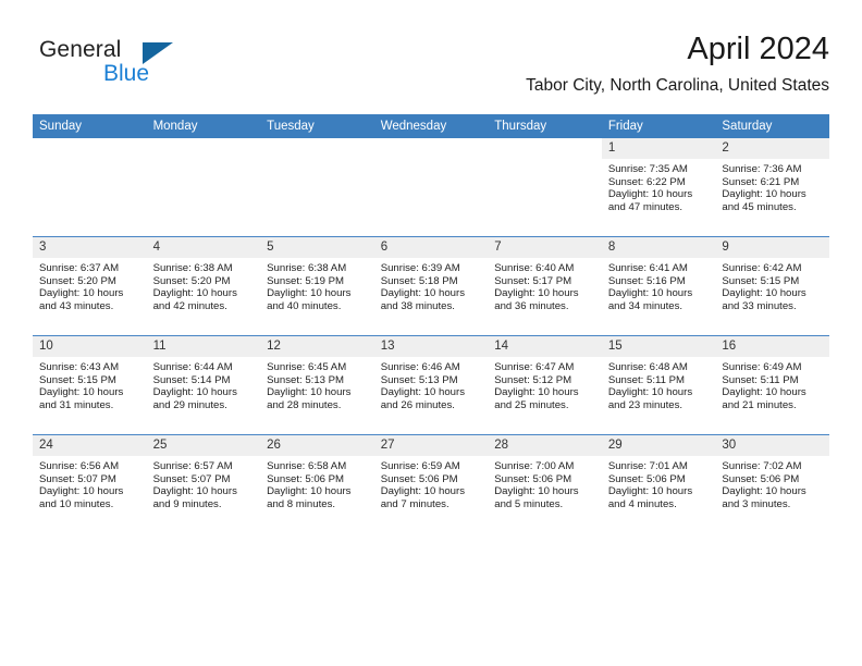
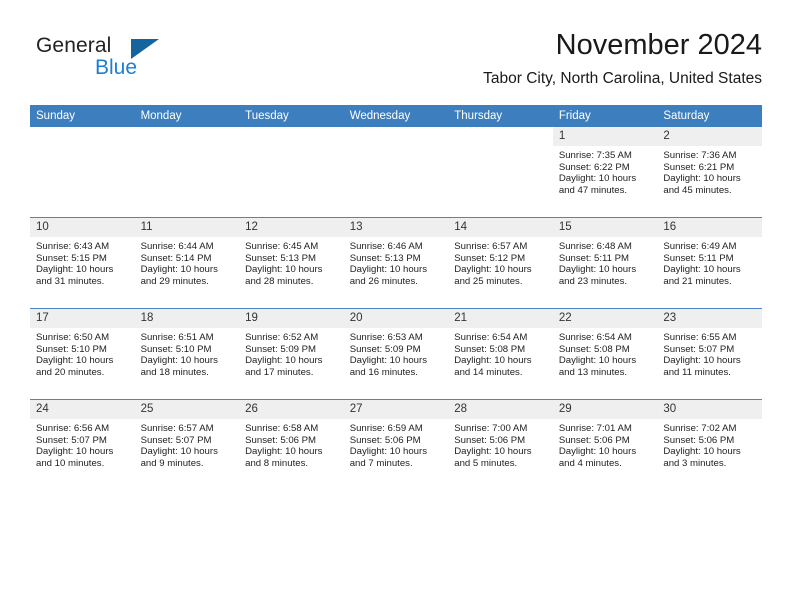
  General
  Blue
- April 2024
+ November 2024
  Tabor City, North Carolina, United States
  Sunday	Monday	Tuesday	Wednesday	Thursday	Friday	Saturday
  					1Sunrise: 7:35 AMSunset: 6:22 PMDaylight: 10 hours and 47 minutes.	2Sunrise: 7:36 AMSunset: 6:21 PMDaylight: 10 hours and 45 minutes.
- 3Sunrise: 6:37 AMSunset: 5:20 PMDaylight: 10 hours and 43 minutes.	4Sunrise: 6:38 AMSunset: 5:20 PMDaylight: 10 hours and 42 minutes.	5Sunrise: 6:38 AMSunset: 5:19 PMDaylight: 10 hours and 40 minutes.	6Sunrise: 6:39 AMSunset: 5:18 PMDaylight: 10 hours and 38 minutes.	7Sunrise: 6:40 AMSunset: 5:17 PMDaylight: 10 hours and 36 minutes.	8Sunrise: 6:41 AMSunset: 5:16 PMDaylight: 10 hours and 34 minutes.	9Sunrise: 6:42 AMSunset: 5:15 PMDaylight: 10 hours and 33 minutes.
- 10Sunrise: 6:43 AMSunset: 5:15 PMDaylight: 10 hours and 31 minutes.	11Sunrise: 6:44 AMSunset: 5:14 PMDaylight: 10 hours and 29 minutes.	12Sunrise: 6:45 AMSunset: 5:13 PMDaylight: 10 hours and 28 minutes.	13Sunrise: 6:46 AMSunset: 5:13 PMDaylight: 10 hours and 26 minutes.	14Sunrise: 6:47 AMSunset: 5:12 PMDaylight: 10 hours and 25 minutes.	15Sunrise: 6:48 AMSunset: 5:11 PMDaylight: 10 hours and 23 minutes.	16Sunrise: 6:49 AMSunset: 5:11 PMDaylight: 10 hours and 21 minutes.
+ 10Sunrise: 6:43 AMSunset: 5:15 PMDaylight: 10 hours and 31 minutes.	11Sunrise: 6:44 AMSunset: 5:14 PMDaylight: 10 hours and 29 minutes.	12Sunrise: 6:45 AMSunset: 5:13 PMDaylight: 10 hours and 28 minutes.	13Sunrise: 6:46 AMSunset: 5:13 PMDaylight: 10 hours and 26 minutes.	14Sunrise: 6:57 AMSunset: 5:12 PMDaylight: 10 hours and 25 minutes.	15Sunrise: 6:48 AMSunset: 5:11 PMDaylight: 10 hours and 23 minutes.	16Sunrise: 6:49 AMSunset: 5:11 PMDaylight: 10 hours and 21 minutes.
+ 17Sunrise: 6:50 AMSunset: 5:10 PMDaylight: 10 hours and 20 minutes.	18Sunrise: 6:51 AMSunset: 5:10 PMDaylight: 10 hours and 18 minutes.	19Sunrise: 6:52 AMSunset: 5:09 PMDaylight: 10 hours and 17 minutes.	20Sunrise: 6:53 AMSunset: 5:09 PMDaylight: 10 hours and 16 minutes.	21Sunrise: 6:54 AMSunset: 5:08 PMDaylight: 10 hours and 14 minutes.	22Sunrise: 6:54 AMSunset: 5:08 PMDaylight: 10 hours and 13 minutes.	23Sunrise: 6:55 AMSunset: 5:07 PMDaylight: 10 hours and 11 minutes.
  24Sunrise: 6:56 AMSunset: 5:07 PMDaylight: 10 hours and 10 minutes.	25Sunrise: 6:57 AMSunset: 5:07 PMDaylight: 10 hours and 9 minutes.	26Sunrise: 6:58 AMSunset: 5:06 PMDaylight: 10 hours and 8 minutes.	27Sunrise: 6:59 AMSunset: 5:06 PMDaylight: 10 hours and 7 minutes.	28Sunrise: 7:00 AMSunset: 5:06 PMDaylight: 10 hours and 5 minutes.	29Sunrise: 7:01 AMSunset: 5:06 PMDaylight: 10 hours and 4 minutes.	30Sunrise: 7:02 AMSunset: 5:06 PMDaylight: 10 hours and 3 minutes.
